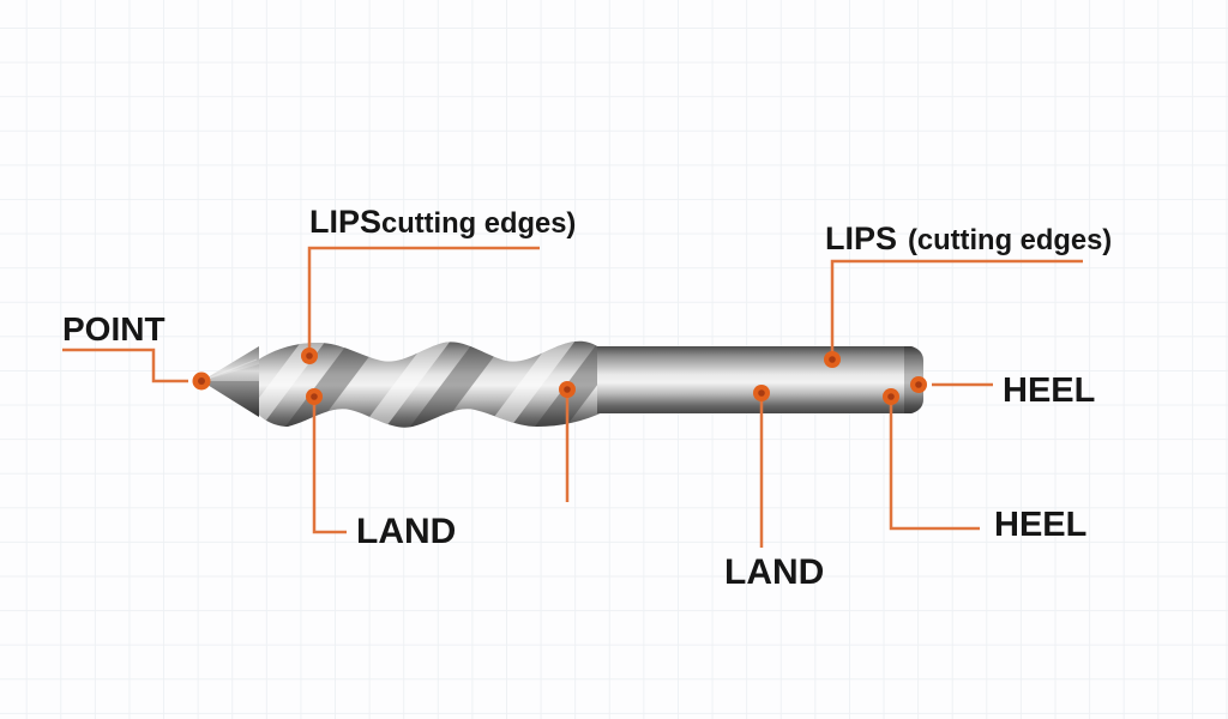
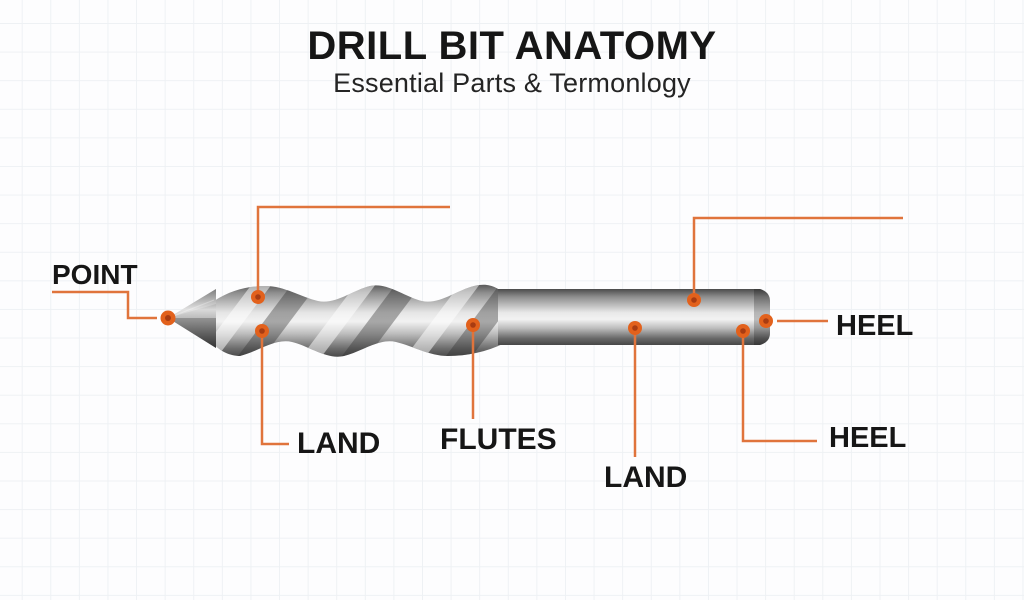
+ DRILL BIT ANATOMY
+ Essential Parts & Termonlogy
  POINT
- LIPScutting edges)
- LIPS (cutting edges)
  LAND
+ FLUTES
  LAND
  HEEL
  HEEL
